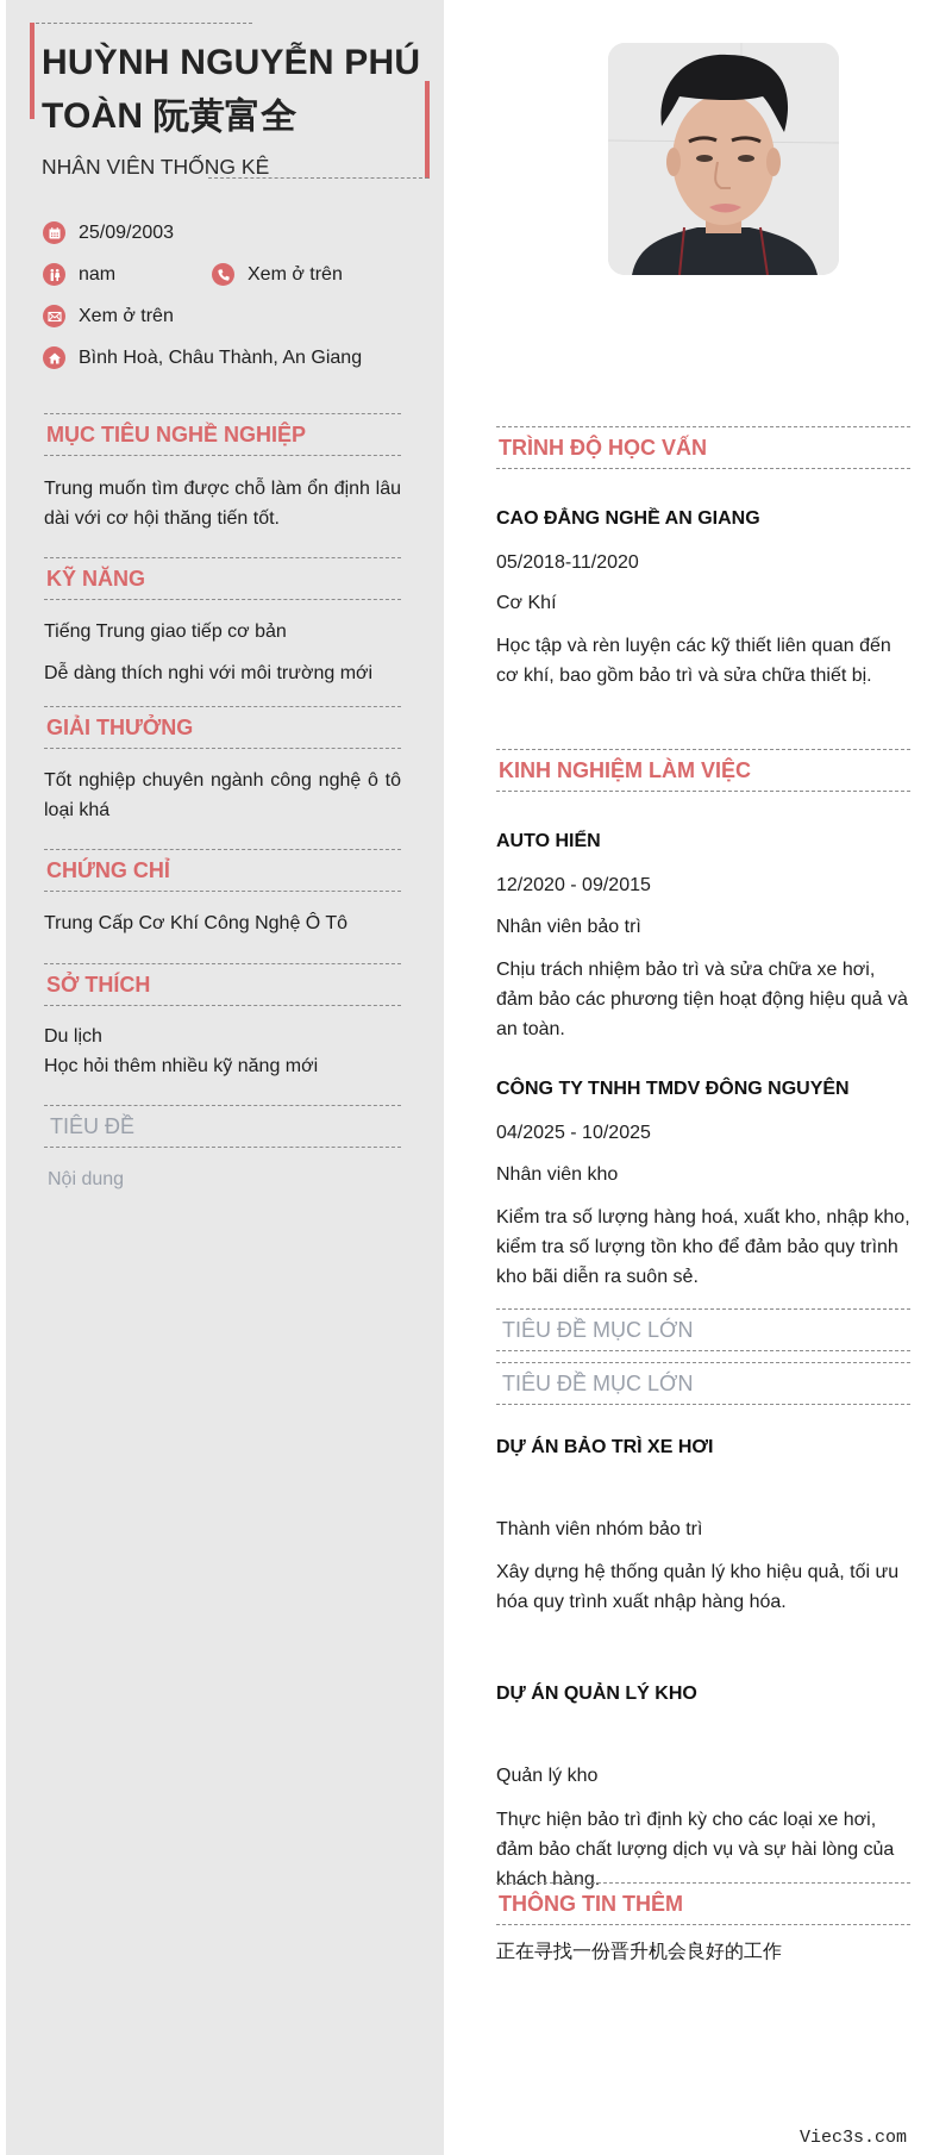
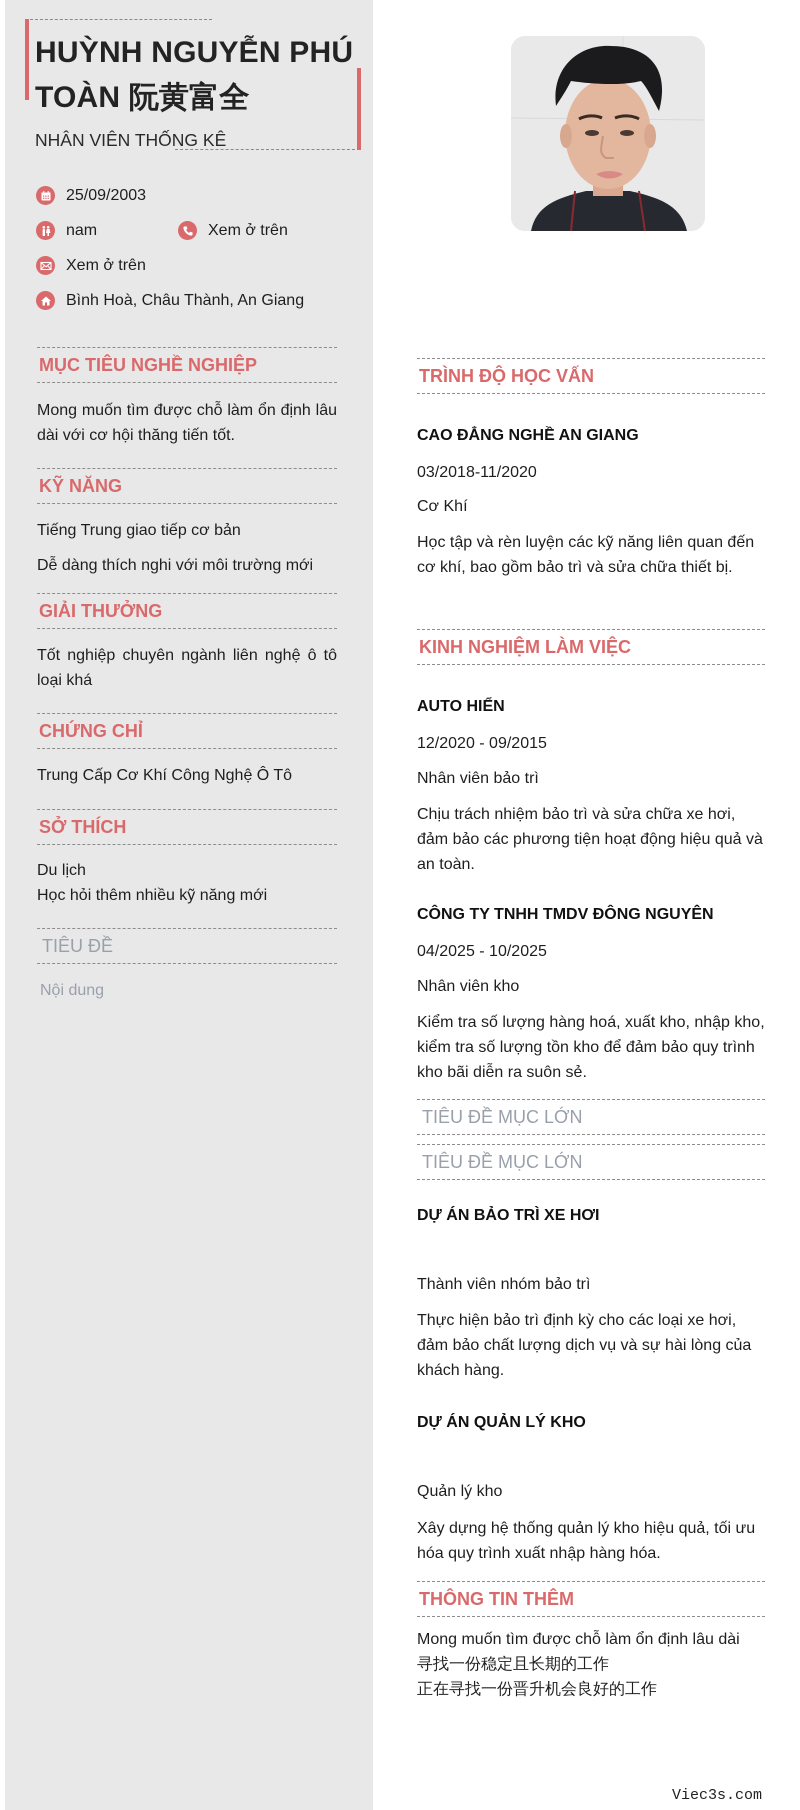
  HUỲNH NGUYỄN PHÚ TOÀN 阮黄富全
  NHÂN VIÊN THỐNG KÊ
  25/09/2003
  nam
  Xem ở trên
  Xem ở trên
  Bình Hoà, Châu Thành, An Giang
  MỤC TIÊU NGHỀ NGHIỆP
- Trung muốn tìm được chỗ làm ổn định lâu dài với cơ hội thăng tiến tốt.
+ Mong muốn tìm được chỗ làm ổn định lâu dài với cơ hội thăng tiến tốt.
  KỸ NĂNG
  Tiếng Trung giao tiếp cơ bản
  Dễ dàng thích nghi với môi trường mới
  GIẢI THƯỞNG
- Tốt nghiệp chuyên ngành công nghệ ô tô loại khá
+ Tốt nghiệp chuyên ngành liên nghệ ô tô loại khá
  CHỨNG CHỈ
  Trung Cấp Cơ Khí Công Nghệ Ô Tô
  SỞ THÍCH
  Du lịch
  Học hỏi thêm nhiều kỹ năng mới
  TIÊU ĐỀ
  Nội dung
  TRÌNH ĐỘ HỌC VẤN
  CAO ĐẲNG NGHỀ AN GIANG
- 05/2018-11/2020
+ 03/2018-11/2020
  Cơ Khí
- Học tập và rèn luyện các kỹ thiết liên quan đến cơ khí, bao gồm bảo trì và sửa chữa thiết bị.
+ Học tập và rèn luyện các kỹ năng liên quan đến cơ khí, bao gồm bảo trì và sửa chữa thiết bị.
  KINH NGHIỆM LÀM VIỆC
  AUTO HIỂN
  12/2020 - 09/2015
  Nhân viên bảo trì
  Chịu trách nhiệm bảo trì và sửa chữa xe hơi, đảm bảo các phương tiện hoạt động hiệu quả và an toàn.
  CÔNG TY TNHH TMDV ĐÔNG NGUYÊN
  04/2025 - 10/2025
  Nhân viên kho
  Kiểm tra số lượng hàng hoá, xuất kho, nhập kho, kiểm tra số lượng tồn kho để đảm bảo quy trình kho bãi diễn ra suôn sẻ.
  TIÊU ĐỀ MỤC LỚN
  TIÊU ĐỀ MỤC LỚN
  DỰ ÁN BẢO TRÌ XE HƠI
  Thành viên nhóm bảo trì
- Xây dựng hệ thống quản lý kho hiệu quả, tối ưu hóa quy trình xuất nhập hàng hóa.
+ Thực hiện bảo trì định kỳ cho các loại xe hơi, đảm bảo chất lượng dịch vụ và sự hài lòng của khách hàng.
  DỰ ÁN QUẢN LÝ KHO
  Quản lý kho
- Thực hiện bảo trì định kỳ cho các loại xe hơi, đảm bảo chất lượng dịch vụ và sự hài lòng của khách hàng.
+ Xây dựng hệ thống quản lý kho hiệu quả, tối ưu hóa quy trình xuất nhập hàng hóa.
  THÔNG TIN THÊM
+ Mong muốn tìm được chỗ làm ổn định lâu dài
+ 寻找一份稳定且长期的工作
  正在寻找一份晋升机会良好的工作
  Viec3s.com
